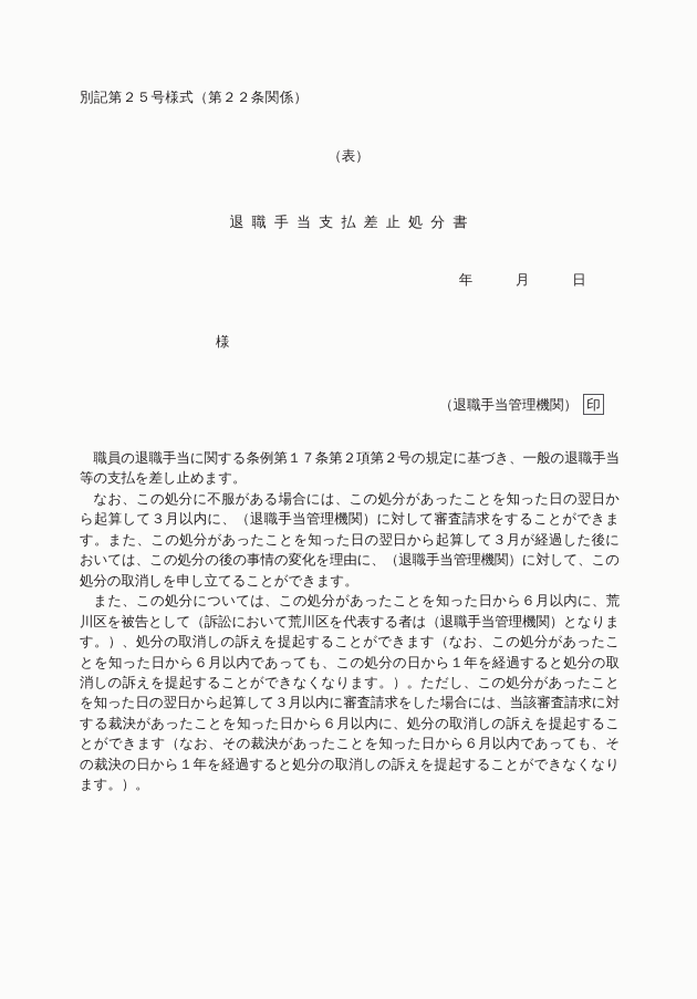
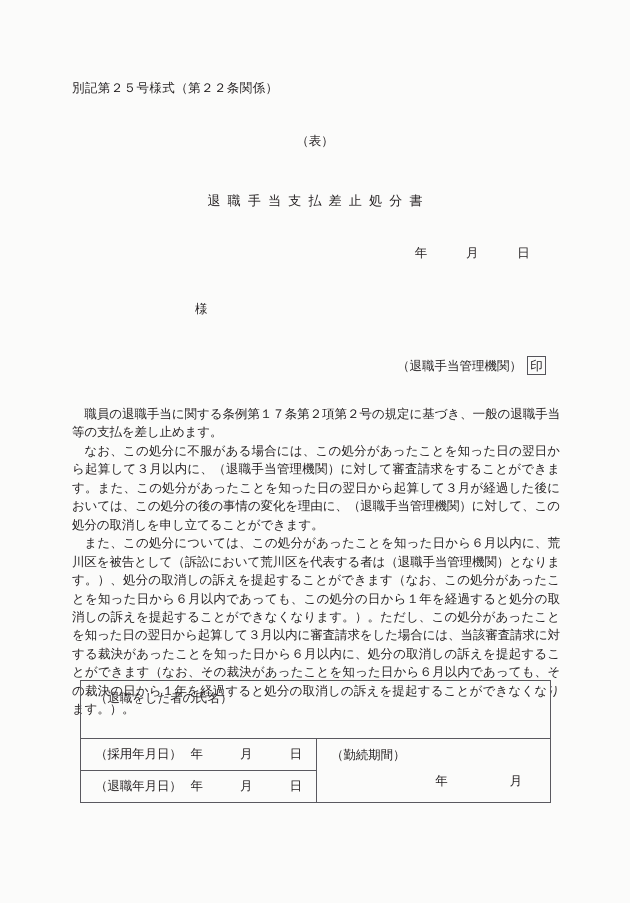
  別記第２５号様式（第２２条関係）
  （表）
  退職手当支払差止処分書
  年 月 日
  様
  （退職手当管理機関）
  印
  職員の退職手当に関する条例第１７条第２項第２号の規定に基づき、一般の退職手当等の支払を差し止めます。
  なお、この処分に不服がある場合には、この処分があったことを知った日の翌日から起算して３月以内に、（退職手当管理機関）に対して審査請求をすることができます。また、この処分があったことを知った日の翌日から起算して３月が経過した後においては、この処分の後の事情の変化を理由に、（退職手当管理機関）に対して、この処分の取消しを申し立てることができます。
  また、この処分については、この処分があったことを知った日から６月以内に、荒川区を被告として（訴訟において荒川区を代表する者は（退職手当管理機関）となります。）、処分の取消しの訴えを提起することができます（なお、この処分があったことを知った日から６月以内であっても、この処分の日から１年を経過すると処分の取消しの訴えを提起することができなくなります。）。ただし、この処分があったことを知った日の翌日から起算して３月以内に審査請求をした場合には、当該審査請求に対する裁決があったことを知った日から６月以内に、処分の取消しの訴えを提起することができます（なお、その裁決があったことを知った日から６月以内であっても、その裁決の日から１年を経過すると処分の取消しの訴えを提起することができなくなります。）。
+ （退職をした者の氏名）
+ （採用年月日） 年 月 日	（勤続期間） 年 月
+ （退職年月日） 年 月 日
